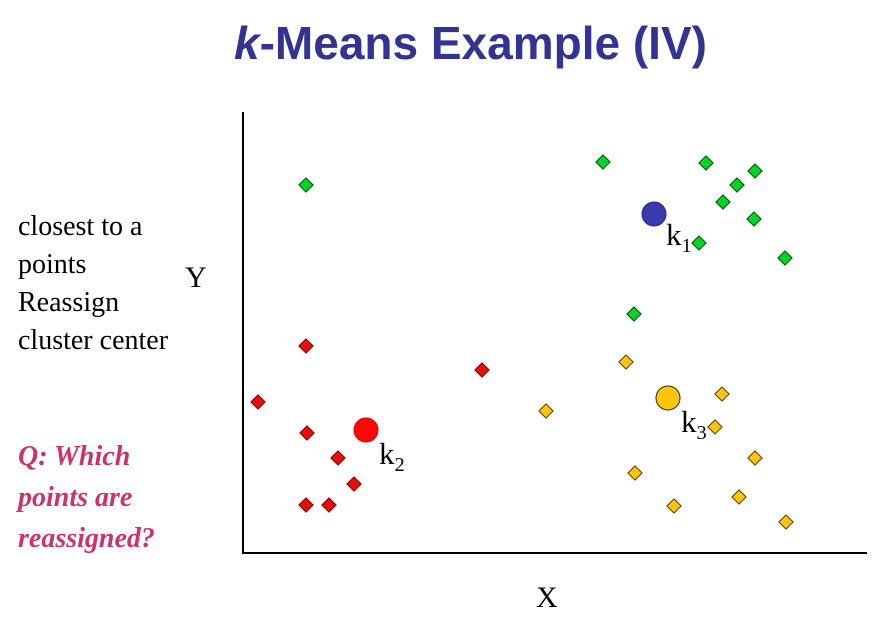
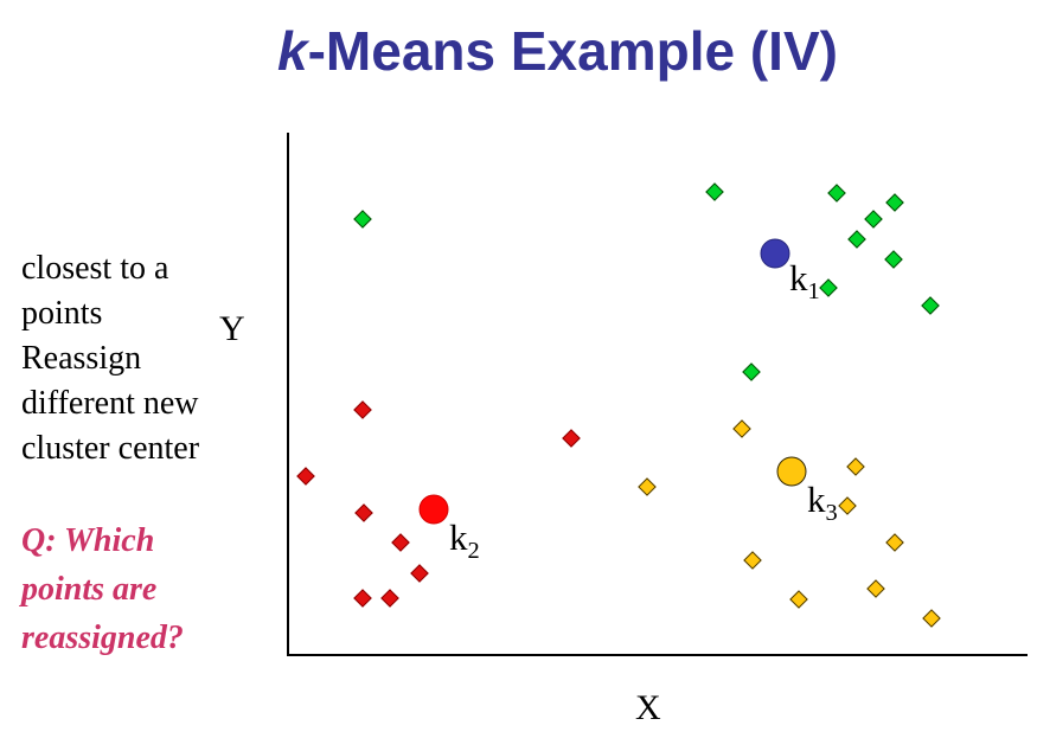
  k-Means Example (IV)
  closest to a
  points
  Reassign
+ different new
  cluster center
  Q: Which
  points are
  reassigned?
  Y
  X
  k1
  k2
  k3
